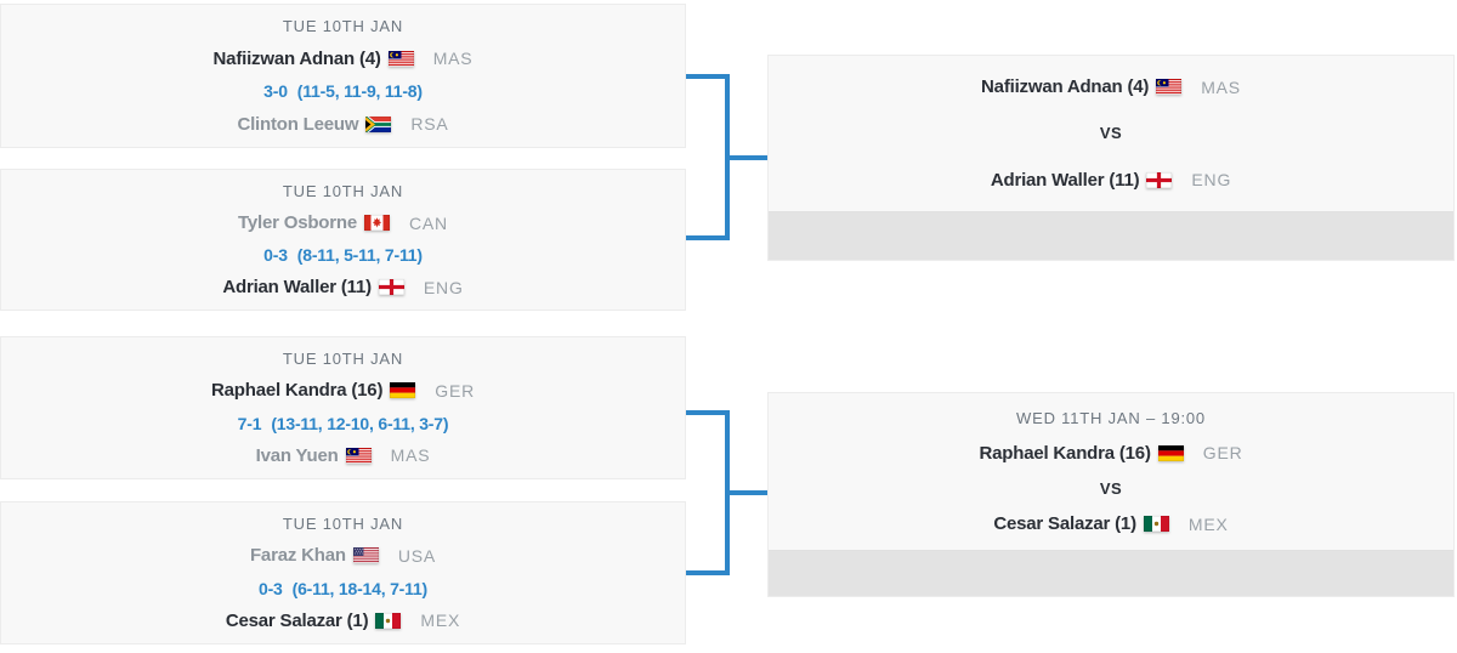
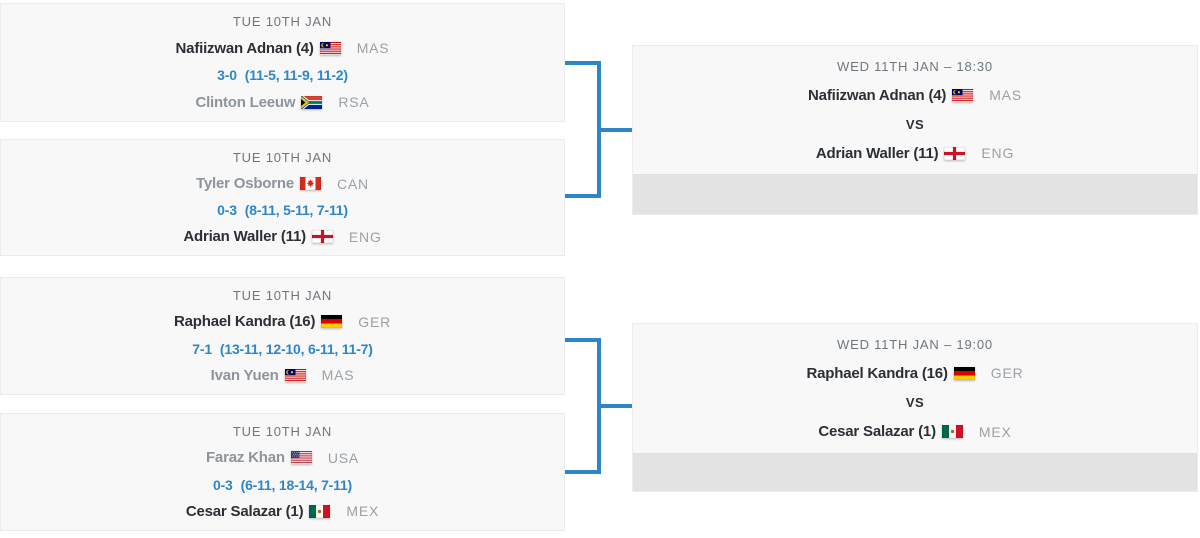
  TUE 10TH JAN
  Nafiizwan Adnan (4)
  MAS
  3-0
- (11-5, 11-9, 11-8)
+ (11-5, 11-9, 11-2)
  Clinton Leeuw
  RSA
  TUE 10TH JAN
  Tyler Osborne
  CAN
  0-3
  (8-11, 5-11, 7-11)
  Adrian Waller (11)
  ENG
  TUE 10TH JAN
  Raphael Kandra (16)
  GER
  7-1
- (13-11, 12-10, 6-11, 3-7)
+ (13-11, 12-10, 6-11, 11-7)
  Ivan Yuen
  MAS
  TUE 10TH JAN
  Faraz Khan
  USA
  0-3
  (6-11, 18-14, 7-11)
  Cesar Salazar (1)
  MEX
+ WED 11TH JAN – 18:30
  Nafiizwan Adnan (4)
  MAS
  VS
  Adrian Waller (11)
  ENG
  WED 11TH JAN – 19:00
  Raphael Kandra (16)
  GER
  VS
  Cesar Salazar (1)
  MEX
